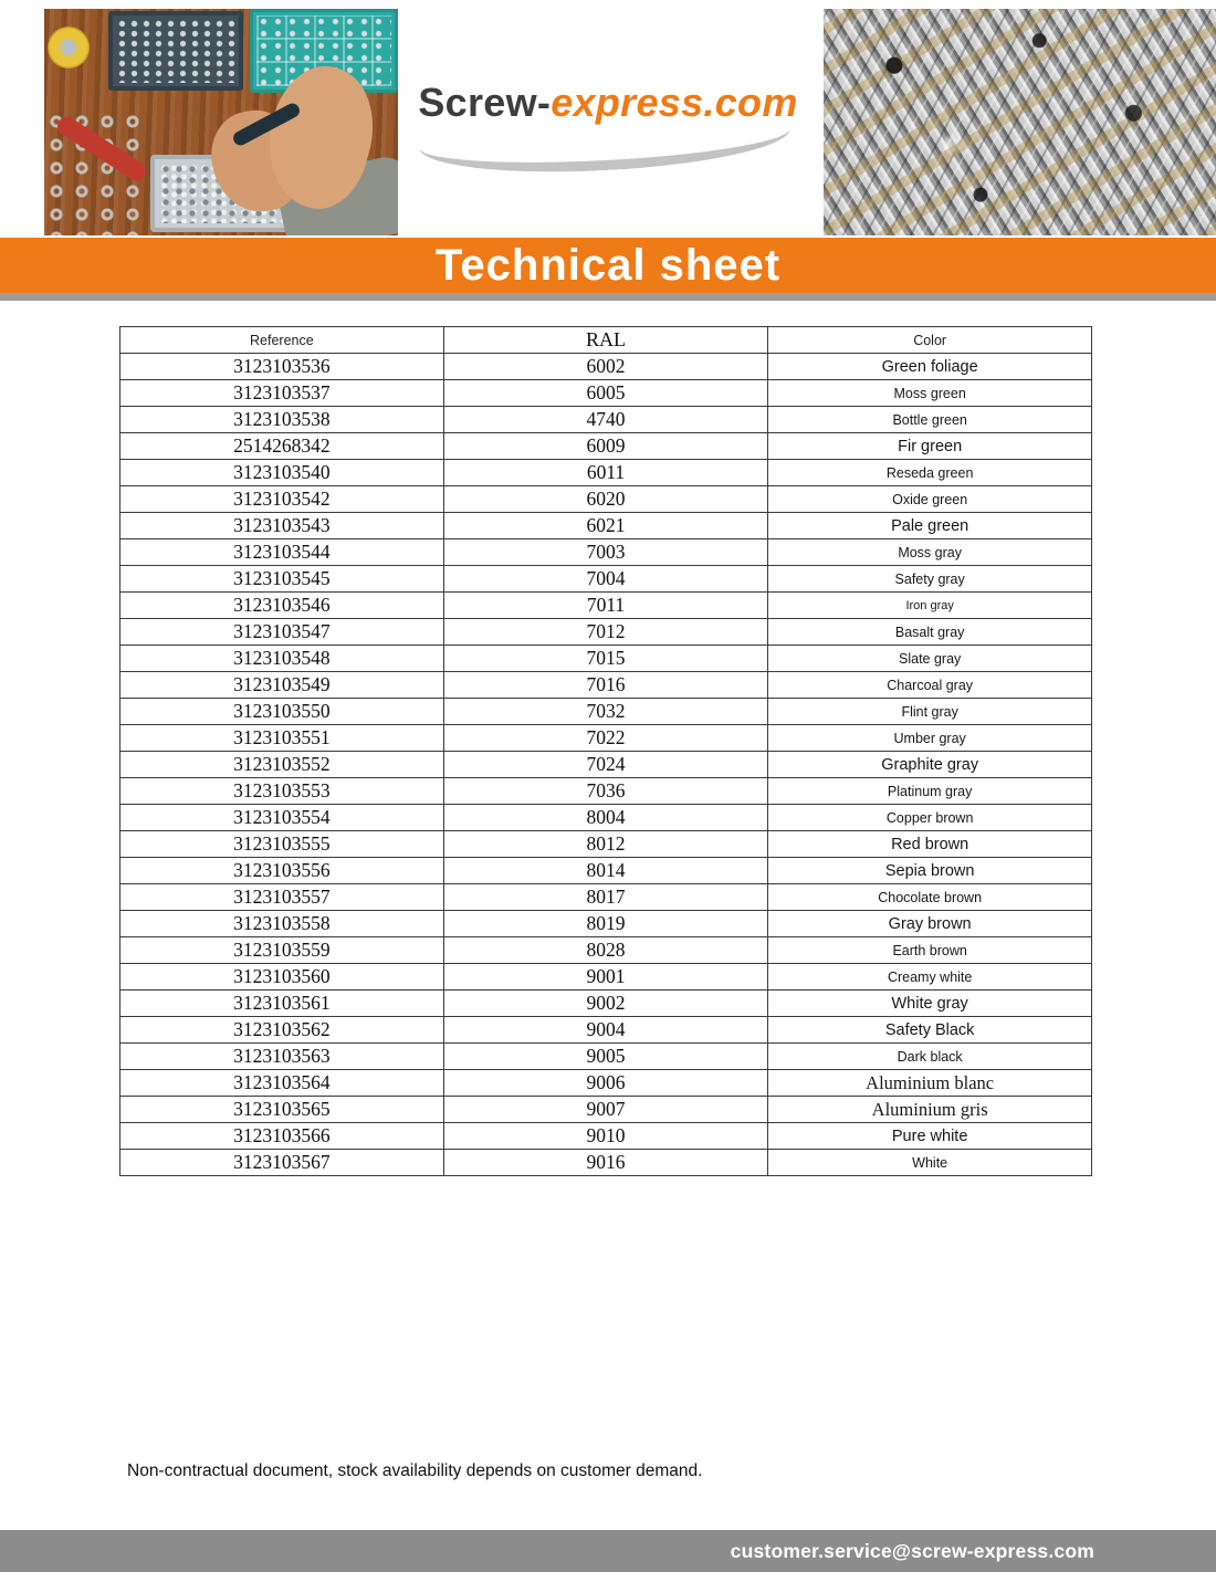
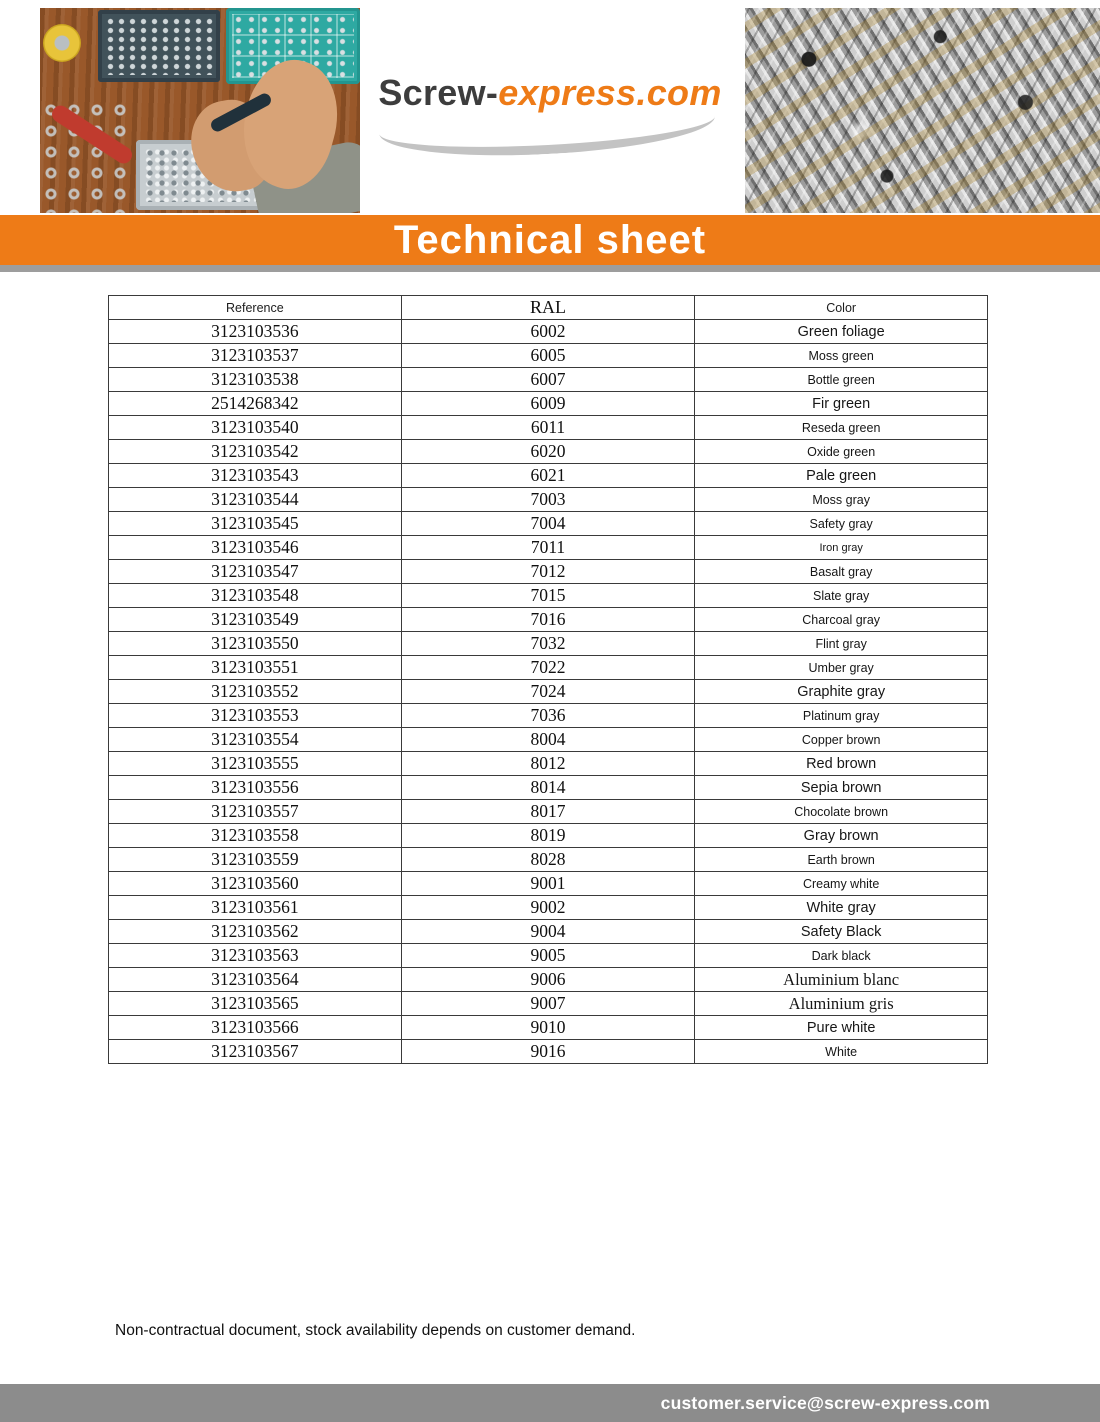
  Screw-express.com
  Technical sheet
  Reference	RAL	Color
  3123103536	6002	Green foliage
  3123103537	6005	Moss green
- 3123103538	4740	Bottle green
+ 3123103538	6007	Bottle green
  2514268342	6009	Fir green
  3123103540	6011	Reseda green
  3123103542	6020	Oxide green
  3123103543	6021	Pale green
  3123103544	7003	Moss gray
  3123103545	7004	Safety gray
  3123103546	7011	Iron gray
  3123103547	7012	Basalt gray
  3123103548	7015	Slate gray
  3123103549	7016	Charcoal gray
  3123103550	7032	Flint gray
  3123103551	7022	Umber gray
  3123103552	7024	Graphite gray
  3123103553	7036	Platinum gray
  3123103554	8004	Copper brown
  3123103555	8012	Red brown
  3123103556	8014	Sepia brown
  3123103557	8017	Chocolate brown
  3123103558	8019	Gray brown
  3123103559	8028	Earth brown
  3123103560	9001	Creamy white
  3123103561	9002	White gray
  3123103562	9004	Safety Black
  3123103563	9005	Dark black
  3123103564	9006	Aluminium blanc
  3123103565	9007	Aluminium gris
  3123103566	9010	Pure white
  3123103567	9016	White
  Non-contractual document, stock availability depends on customer demand.
  customer.service@screw-express.com
